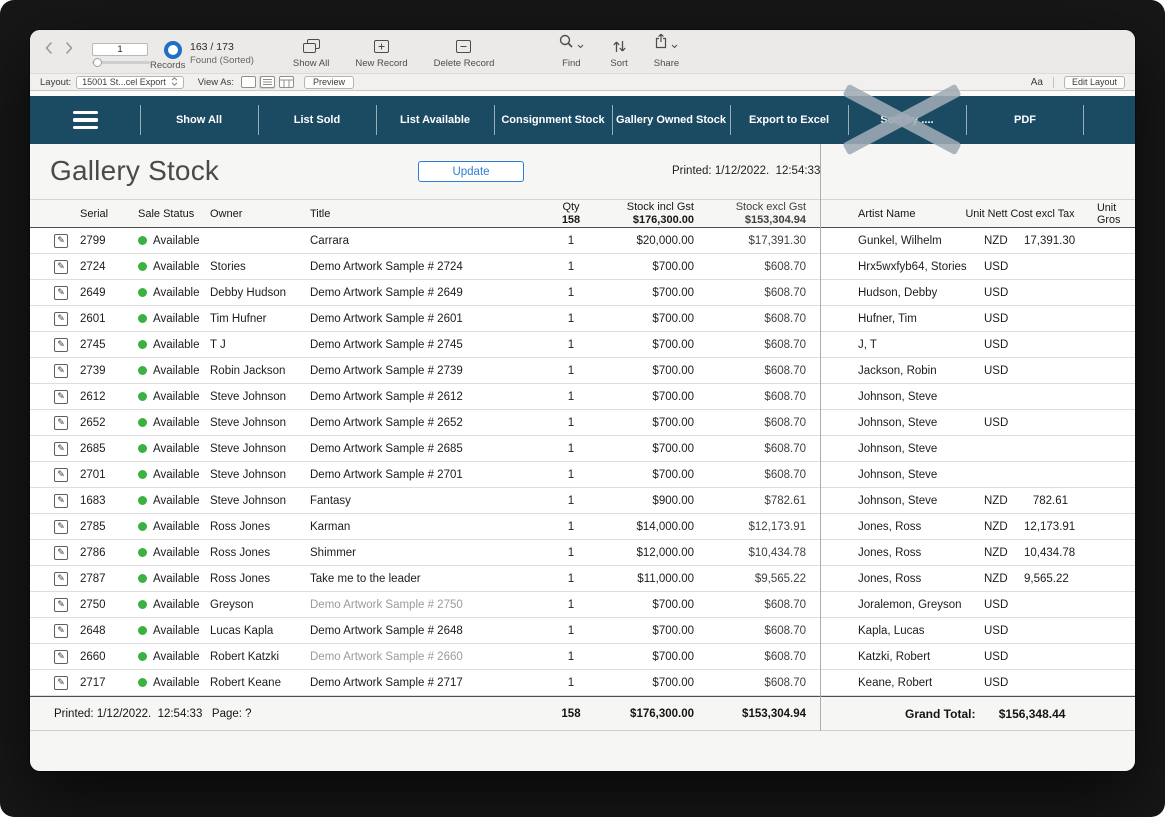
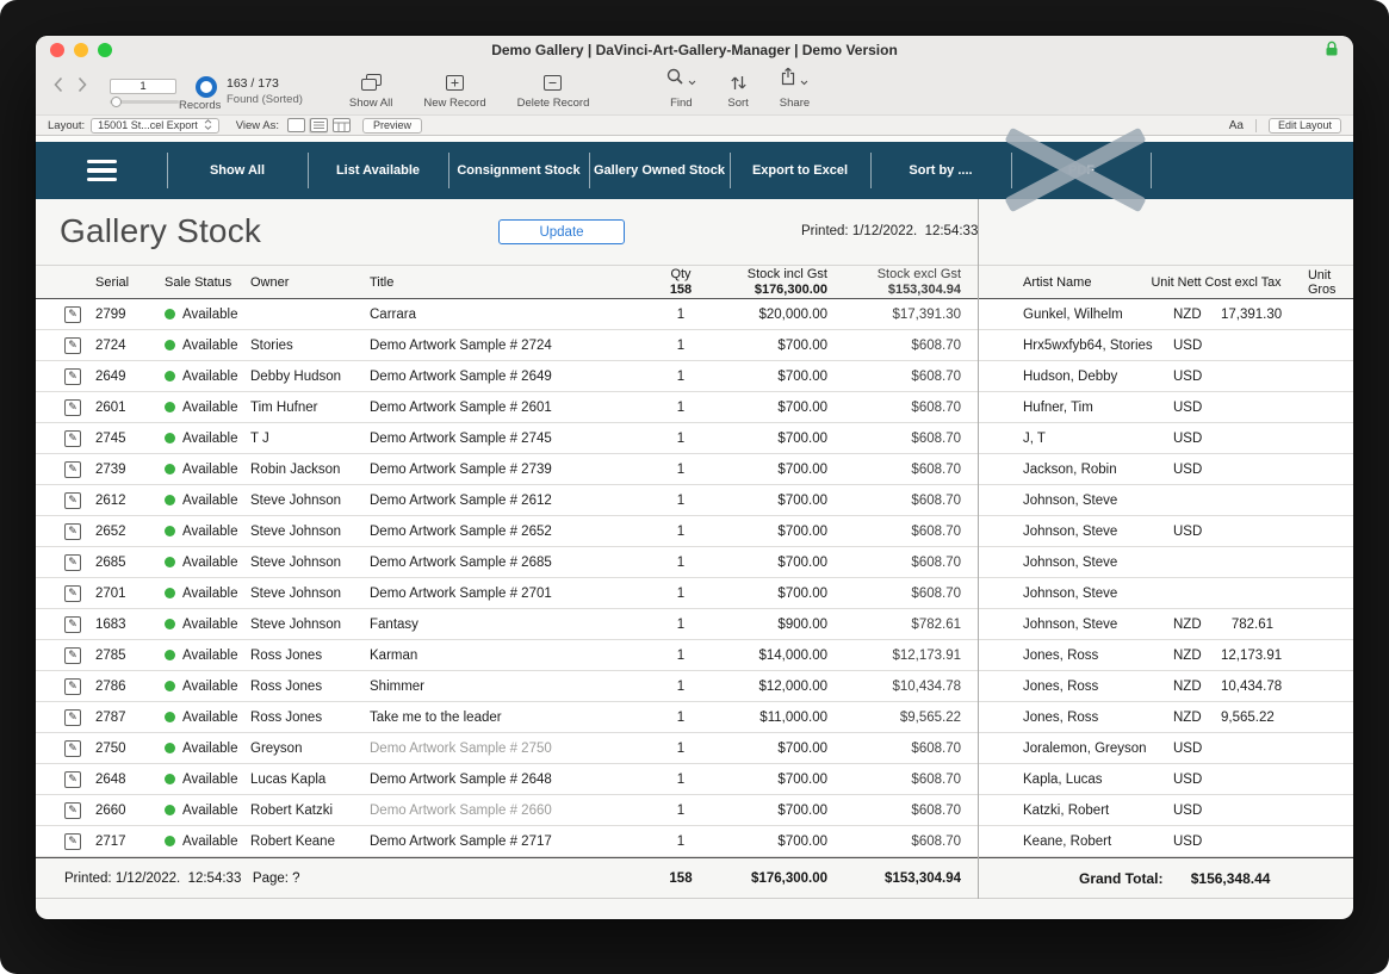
+ Demo Gallery | DaVinci-Art-Gallery-Manager | Demo Version
  1
  163 / 173
  Found (Sorted)
  Records
  Show All
  New Record
  Delete Record
  Find
  Sort
  Share
  Layout:
  15001 St...cel Export
  View As:
  Preview
  Aa
  Edit Layout
  Show All
- List Sold
  List Available
  Consignment Stock
  Gallery Owned Stock
  Export to Excel
  Sort by ....
  PDF
  Gallery Stock
  Update
  Printed: 1/12/2022. 12:54:33
  Serial
  Sale Status
  Owner
  Title
  Qty
  158
  Stock incl Gst
  $176,300.00
  Stock excl Gst
  $153,304.94
  Artist Name
  Unit Nett Cost excl Tax
  Unit
  Gros
  2799
  Available
  Carrara
  1
  $20,000.00
  $17,391.30
  Gunkel, Wilhelm
  NZD
  17,391.30
  2724
  Available
  Stories
  Demo Artwork Sample # 2724
  1
  $700.00
  $608.70
  Hrx5wxfyb64, Stories
  USD
  2649
  Available
  Debby Hudson
  Demo Artwork Sample # 2649
  1
  $700.00
  $608.70
  Hudson, Debby
  USD
  2601
  Available
  Tim Hufner
  Demo Artwork Sample # 2601
  1
  $700.00
  $608.70
  Hufner, Tim
  USD
  2745
  Available
  T J
  Demo Artwork Sample # 2745
  1
  $700.00
  $608.70
  J, T
  USD
  2739
  Available
  Robin Jackson
  Demo Artwork Sample # 2739
  1
  $700.00
  $608.70
  Jackson, Robin
  USD
  2612
  Available
  Steve Johnson
  Demo Artwork Sample # 2612
  1
  $700.00
  $608.70
  Johnson, Steve
  2652
  Available
  Steve Johnson
  Demo Artwork Sample # 2652
  1
  $700.00
  $608.70
  Johnson, Steve
  USD
  2685
  Available
  Steve Johnson
  Demo Artwork Sample # 2685
  1
  $700.00
  $608.70
  Johnson, Steve
  2701
  Available
  Steve Johnson
  Demo Artwork Sample # 2701
  1
  $700.00
  $608.70
  Johnson, Steve
  1683
  Available
  Steve Johnson
  Fantasy
  1
  $900.00
  $782.61
  Johnson, Steve
  NZD
  782.61
  2785
  Available
  Ross Jones
  Karman
  1
  $14,000.00
  $12,173.91
  Jones, Ross
  NZD
  12,173.91
  2786
  Available
  Ross Jones
  Shimmer
  1
  $12,000.00
  $10,434.78
  Jones, Ross
  NZD
  10,434.78
  2787
  Available
  Ross Jones
  Take me to the leader
  1
  $11,000.00
  $9,565.22
  Jones, Ross
  NZD
  9,565.22
  2750
  Available
  Greyson
  Demo Artwork Sample # 2750
  1
  $700.00
  $608.70
  Joralemon, Greyson
  USD
  2648
  Available
  Lucas Kapla
  Demo Artwork Sample # 2648
  1
  $700.00
  $608.70
  Kapla, Lucas
  USD
  2660
  Available
  Robert Katzki
  Demo Artwork Sample # 2660
  1
  $700.00
  $608.70
  Katzki, Robert
  USD
  2717
  Available
  Robert Keane
  Demo Artwork Sample # 2717
  1
  $700.00
  $608.70
  Keane, Robert
  USD
  Printed: 1/12/2022. 12:54:33 Page: ?
  158
  $176,300.00
  $153,304.94
  Grand Total:
  $156,348.44
